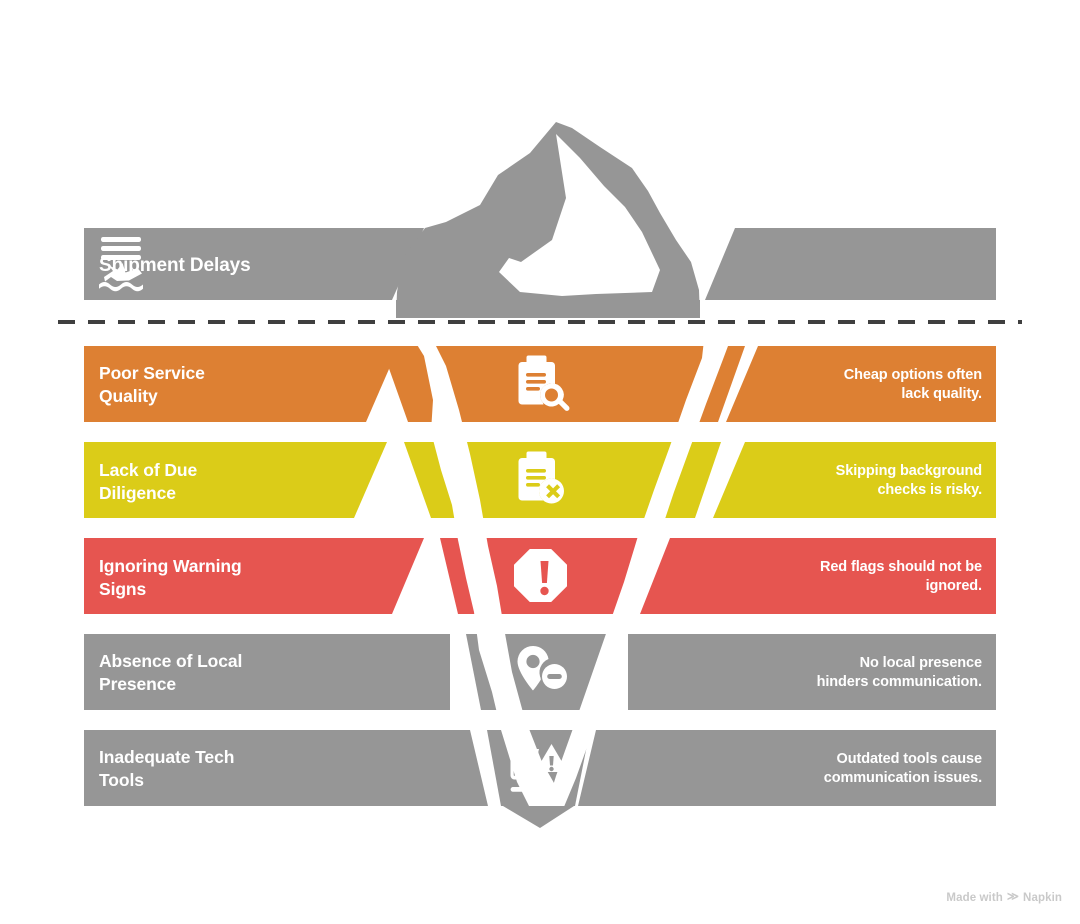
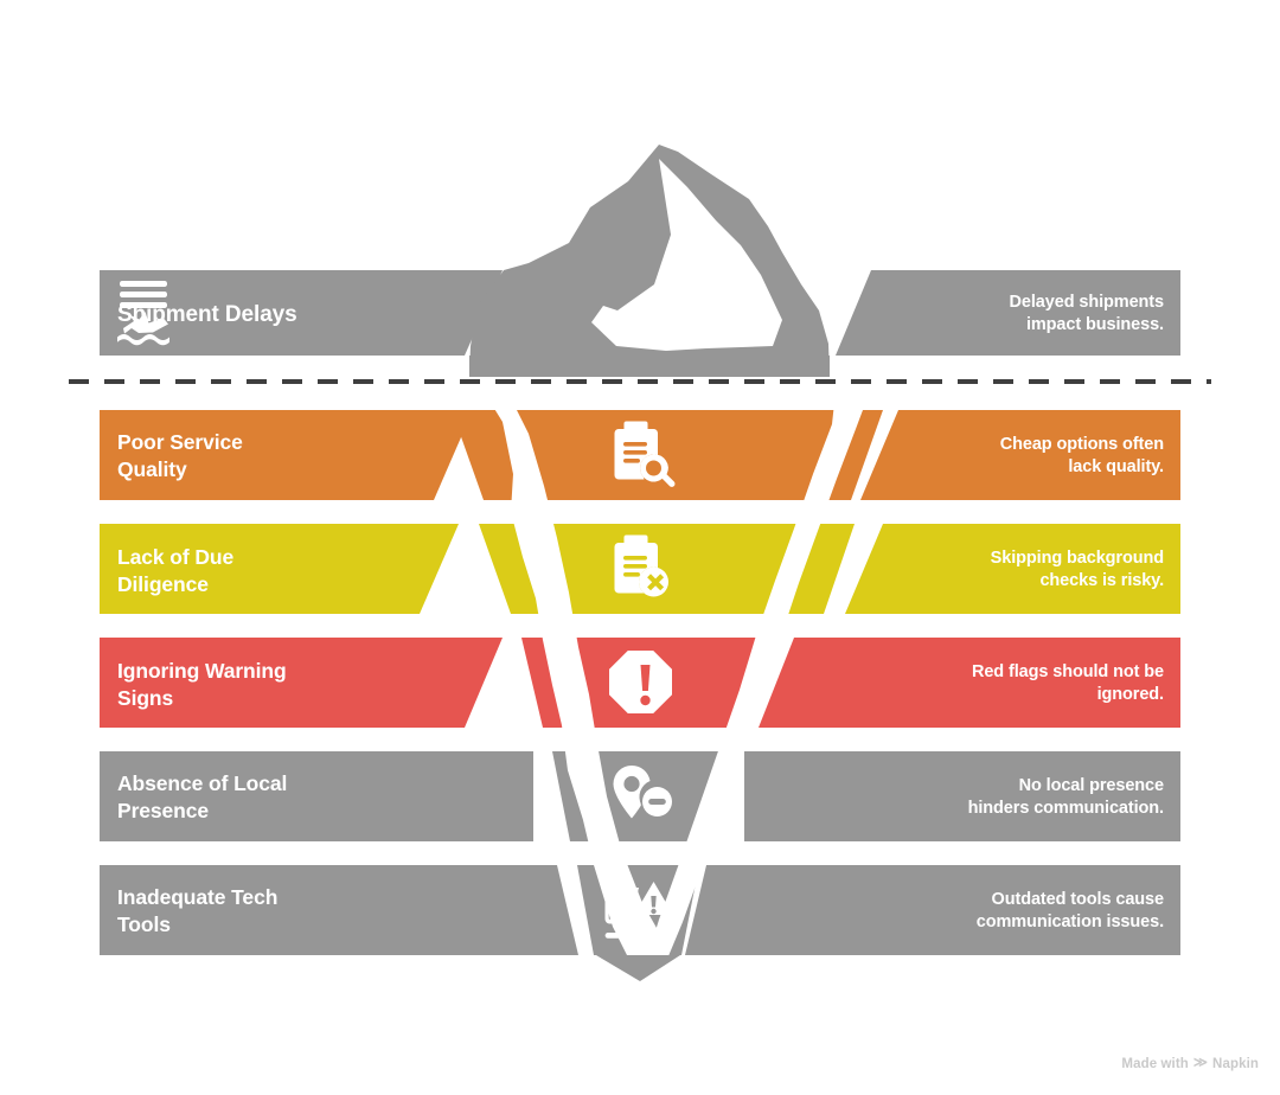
  Shipment Delays
+ Delayed shipments
+ impact business.
  Poor Service
  Quality
  Cheap options often
  lack quality.
  Lack of Due
  Diligence
  Skipping background
  checks is risky.
  Ignoring Warning
  Signs
  Red flags should not be
  ignored.
  Absence of Local
  Presence
  No local presence
  hinders communication.
  Inadequate Tech
  Tools
  Outdated tools cause
  communication issues.
  Made with
  ≫
  Napkin
